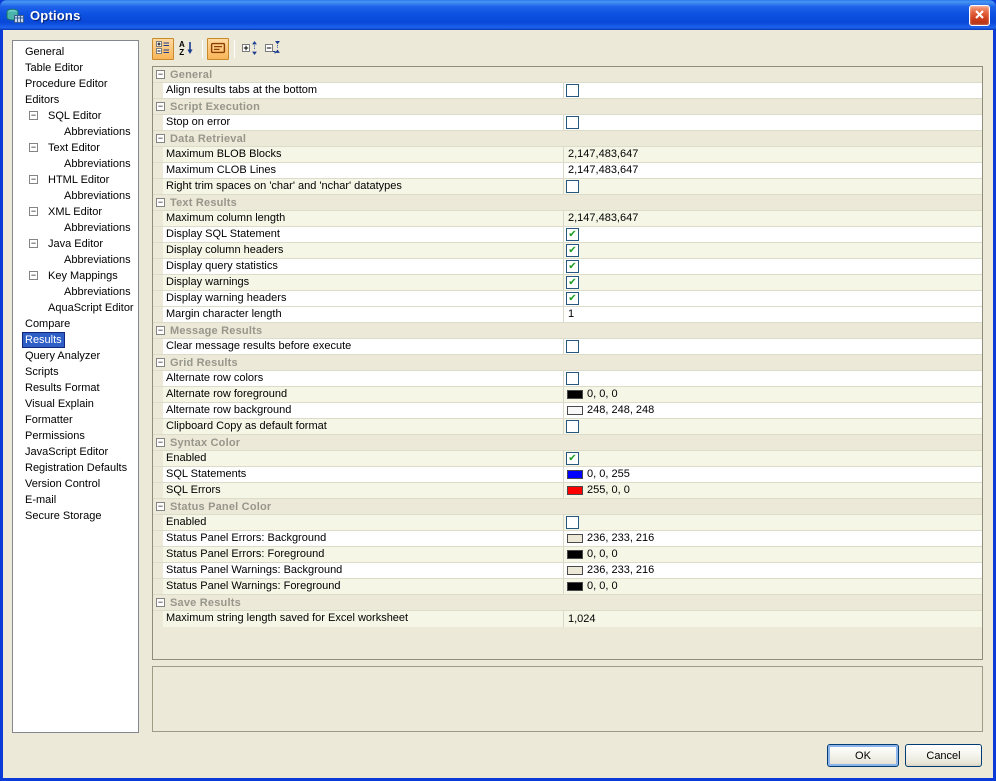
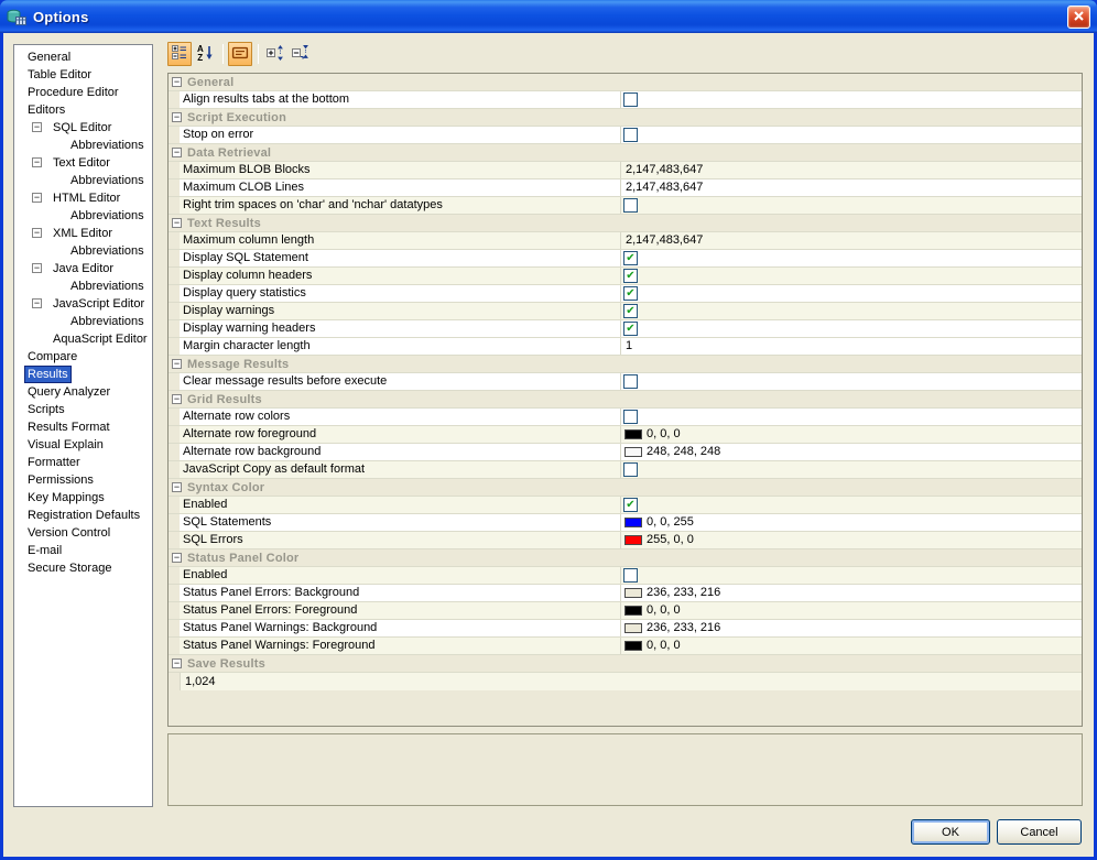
  Options
  General
  Table Editor
  Procedure Editor
  Editors
  −
  SQL Editor
  Abbreviations
  −
  Text Editor
  Abbreviations
  −
  HTML Editor
  Abbreviations
  −
  XML Editor
  Abbreviations
  −
  Java Editor
  Abbreviations
  −
- Key Mappings
+ JavaScript Editor
  Abbreviations
  AquaScript Editor
  Compare
  Results
  Query Analyzer
  Scripts
  Results Format
  Visual Explain
  Formatter
  Permissions
- JavaScript Editor
+ Key Mappings
  Registration Defaults
  Version Control
  E-mail
  Secure Storage
  A
  Z
  −
  General
  Align results tabs at the bottom
  −
  Script Execution
  Stop on error
  −
  Data Retrieval
  Maximum BLOB Blocks
  2,147,483,647
  Maximum CLOB Lines
  2,147,483,647
  Right trim spaces on 'char' and 'nchar' datatypes
  −
  Text Results
  Maximum column length
  2,147,483,647
  Display SQL Statement
  ✔
  Display column headers
  ✔
  Display query statistics
  ✔
  Display warnings
  ✔
  Display warning headers
  ✔
  Margin character length
  1
  −
  Message Results
  Clear message results before execute
  −
  Grid Results
  Alternate row colors
  Alternate row foreground
  0, 0, 0
  Alternate row background
  248, 248, 248
- Clipboard Copy as default format
+ JavaScript Copy as default format
  −
  Syntax Color
  Enabled
  ✔
  SQL Statements
  0, 0, 255
  SQL Errors
  255, 0, 0
  −
  Status Panel Color
  Enabled
  Status Panel Errors: Background
  236, 233, 216
  Status Panel Errors: Foreground
  0, 0, 0
  Status Panel Warnings: Background
  236, 233, 216
  Status Panel Warnings: Foreground
  0, 0, 0
  −
  Save Results
- Maximum string length saved for Excel worksheet
  1,024
  OK
  Cancel
